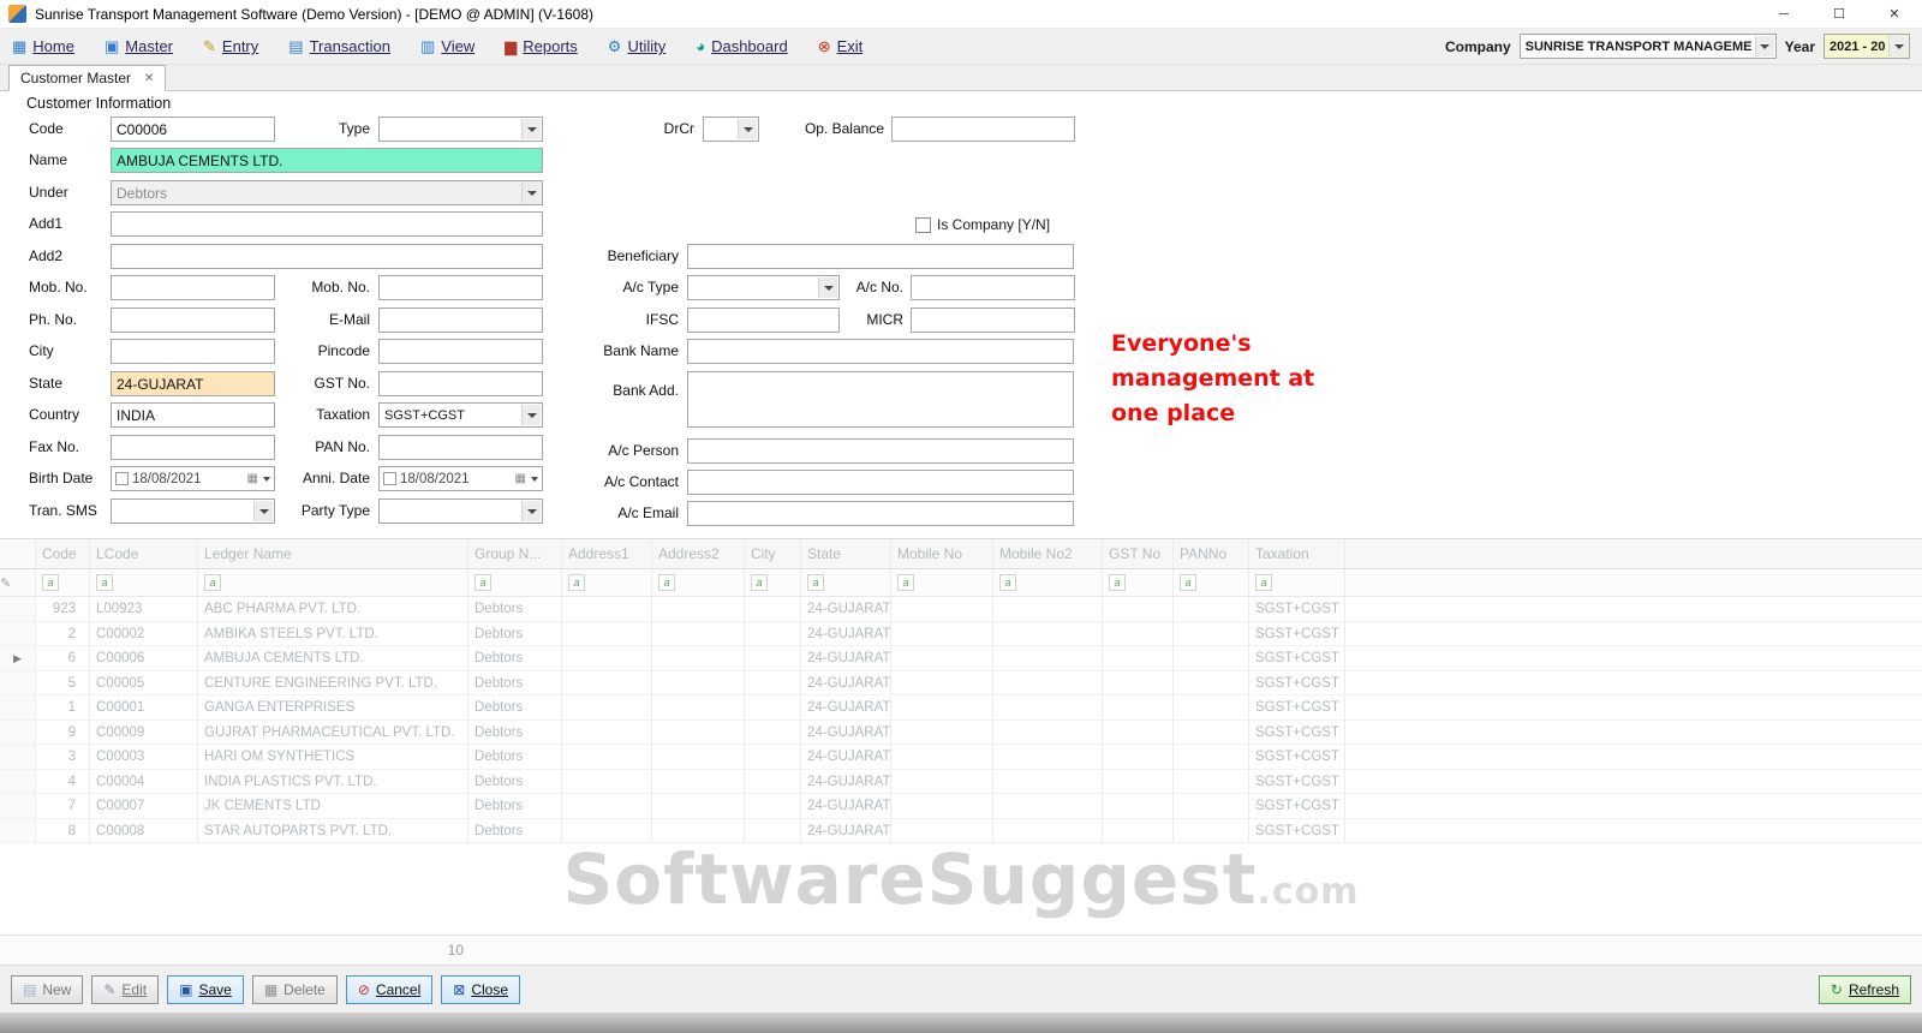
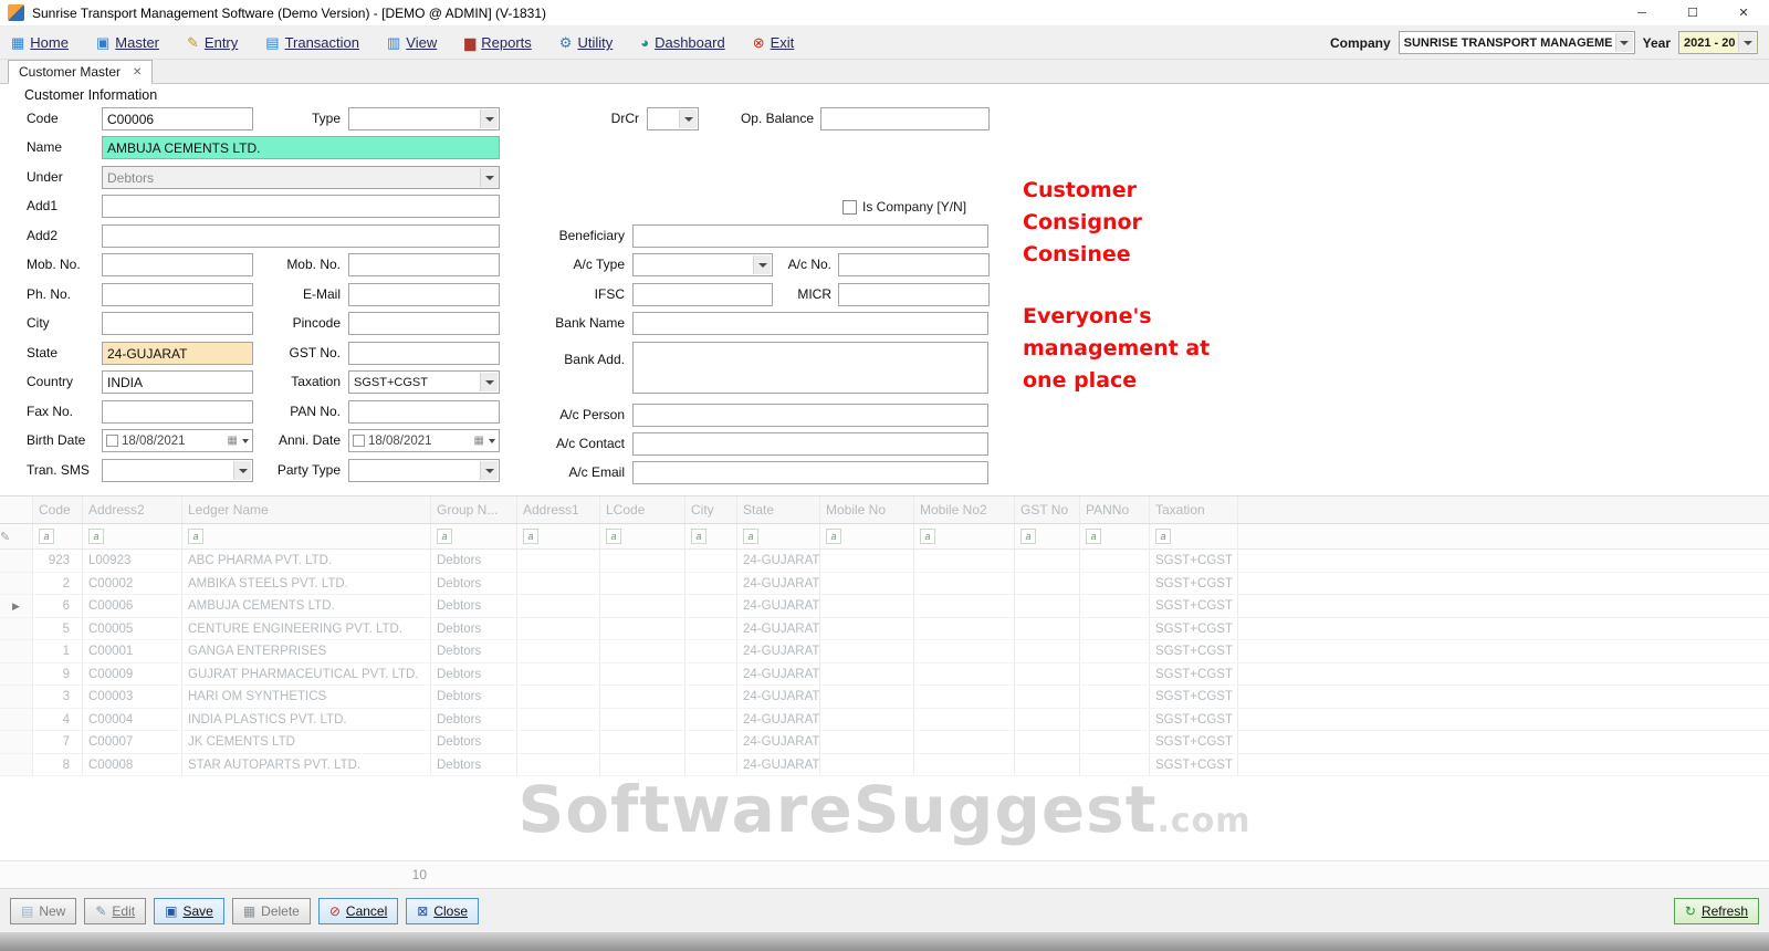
- Sunrise Transport Management Software (Demo Version) - [DEMO @ ADMIN] (V-1608)
+ Sunrise Transport Management Software (Demo Version) - [DEMO @ ADMIN] (V-1831)
  ─
  ☐
  ✕
  ▦
  Home
  ▣
  Master
  ✎
  Entry
  ▤
  Transaction
  ▥
  View
  ▆
  Reports
  ⚙
  Utility
  ◕
  Dashboard
  ⊗
  Exit
  Company
  SUNRISE TRANSPORT MANAGEME
  Year
  2021 - 20
  Customer Master
  ✕
  Customer Information
  Code
  C00006
  Type
  DrCr
  Op. Balance
  Name
  AMBUJA CEMENTS LTD.
  Under
  Debtors
  Add1
  Is Company [Y/N]
  Add2
  Beneficiary
  Mob. No.
  Mob. No.
  A/c Type
  A/c No.
  Ph. No.
  E-Mail
  IFSC
  MICR
  City
  Pincode
  Bank Name
  State
  24-GUJARAT
  GST No.
  Bank Add.
  Country
  INDIA
  Taxation
  SGST+CGST
  Fax No.
  PAN No.
  A/c Person
  Birth Date
  18/08/2021
  ▦
  Anni. Date
  18/08/2021
  ▦
  A/c Contact
  Tran. SMS
  Party Type
  A/c Email
+ Customer
+ Consignor
+ Consinee
  Everyone's
  management at
  one place
  Code
- LCode
+ Address2
  Ledger Name
  Group N...
  Address1
- Address2
+ LCode
  City
  State
  Mobile No
  Mobile No2
  GST No
  PANNo
  Taxation
  ✎
  a
  a
  a
  a
  a
  a
  a
  a
  a
  a
  a
  a
  a
  923
  L00923
  ABC PHARMA PVT. LTD.
  Debtors
  24-GUJARAT
  SGST+CGST
  2
  C00002
  AMBIKA STEELS PVT. LTD.
  Debtors
  24-GUJARAT
  SGST+CGST
  ▶
  6
  C00006
  AMBUJA CEMENTS LTD.
  Debtors
  24-GUJARAT
  SGST+CGST
  5
  C00005
  CENTURE ENGINEERING PVT. LTD.
  Debtors
  24-GUJARAT
  SGST+CGST
  1
  C00001
  GANGA ENTERPRISES
  Debtors
  24-GUJARAT
  SGST+CGST
  9
  C00009
  GUJRAT PHARMACEUTICAL PVT. LTD.
  Debtors
  24-GUJARAT
  SGST+CGST
  3
  C00003
  HARI OM SYNTHETICS
  Debtors
  24-GUJARAT
  SGST+CGST
  4
  C00004
  INDIA PLASTICS PVT. LTD.
  Debtors
  24-GUJARAT
  SGST+CGST
  7
  C00007
  JK CEMENTS LTD
  Debtors
  24-GUJARAT
  SGST+CGST
  8
  C00008
  STAR AUTOPARTS PVT. LTD.
  Debtors
  24-GUJARAT
  SGST+CGST
  SoftwareSuggest.com
  10
  ▤
  New
  ✎
  Edit
  ▣
  Save
  ▦
  Delete
  ⊘
  Cancel
  ⊠
  Close
  ↻
  Refresh
